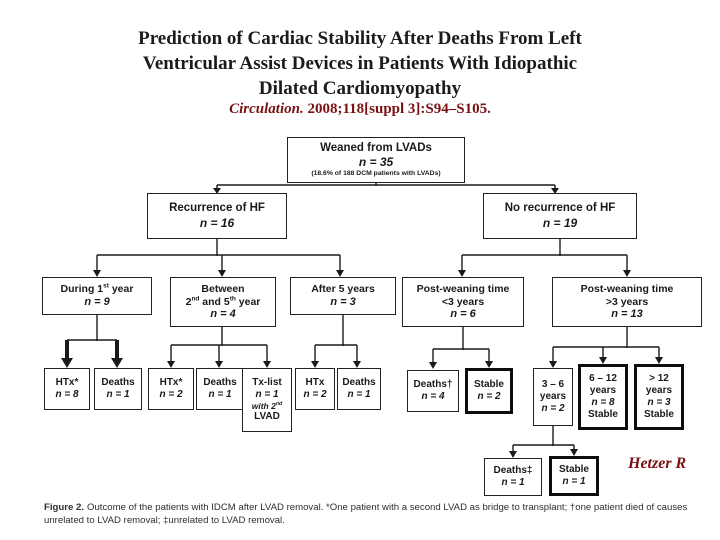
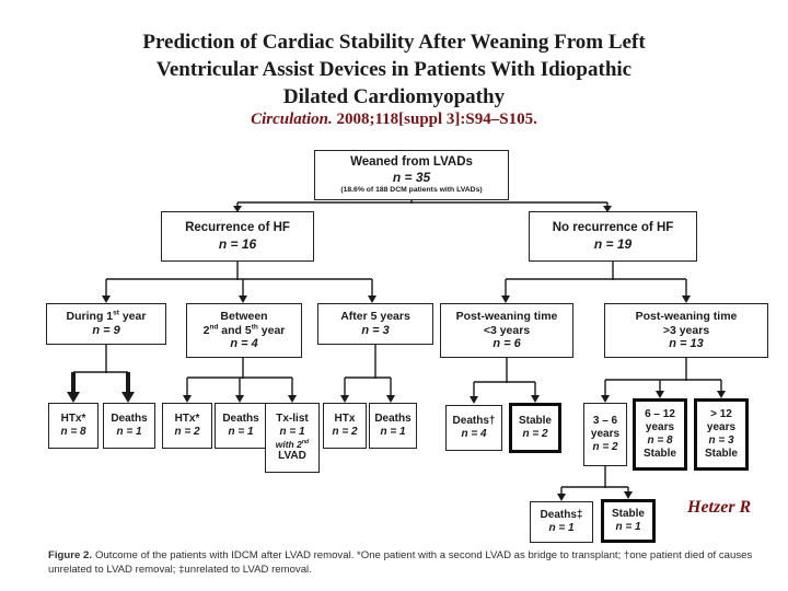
- Prediction of Cardiac Stability After Deaths From Left
+ Prediction of Cardiac Stability After Weaning From Left
  Ventricular Assist Devices in Patients With Idiopathic
  Dilated Cardiomyopathy
  Circulation. 2008;118[suppl 3]:S94–S105.
  Weaned from LVADs
  n = 35
  Recurrence of HF
  n = 16
  No recurrence of HF
  n = 19
  During 1 year
  n = 9
  Between
  n = 4
  After 5 years
  n = 3
  Post-weaning time
  <3 years
  n = 6
  Post-weaning time
  >3 years
  n = 13
  HTx*
  n = 8
  Deaths
  n = 1
  HTx*
  n = 2
  Deaths
  n = 1
  Tx-list
  n = 1
  with 2
  LVAD
  HTx
  n = 2
  Deaths
  n = 1
  Deaths†
  n = 4
  Stable
  n = 2
  3 – 6
  years
  n = 2
  6 – 12
  years
  n = 8
  Stable
  > 12
  years
  n = 3
  Stable
  Deaths‡
  n = 1
  Stable
  n = 1
  Hetzer R
  Figure 2. Outcome of the patients with IDCM after LVAD removal. *One patient with a second LVAD as bridge to transplant; †one patient died of causes unrelated to LVAD removal; ‡unrelated to LVAD removal.
